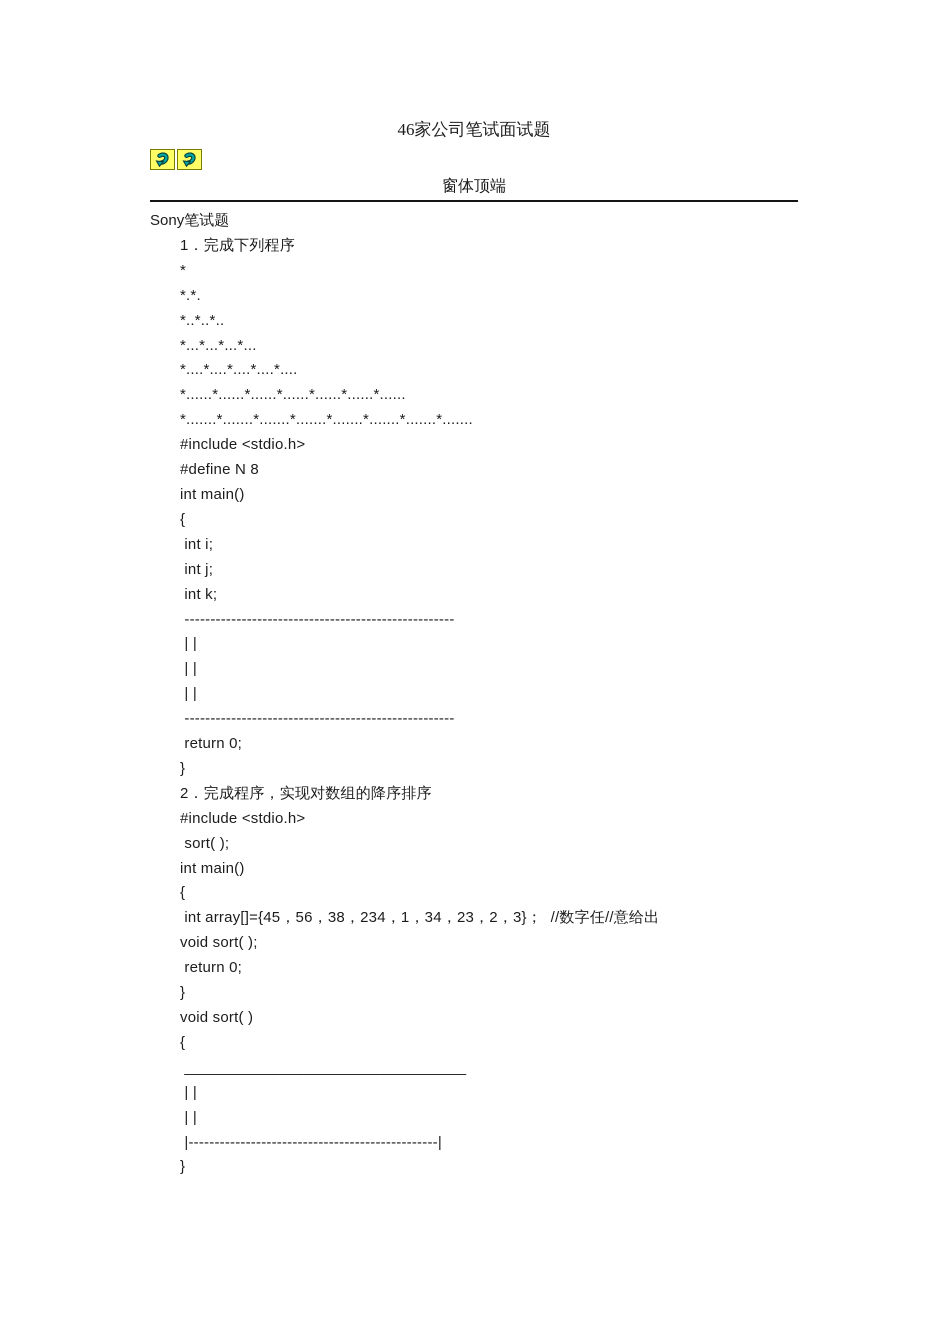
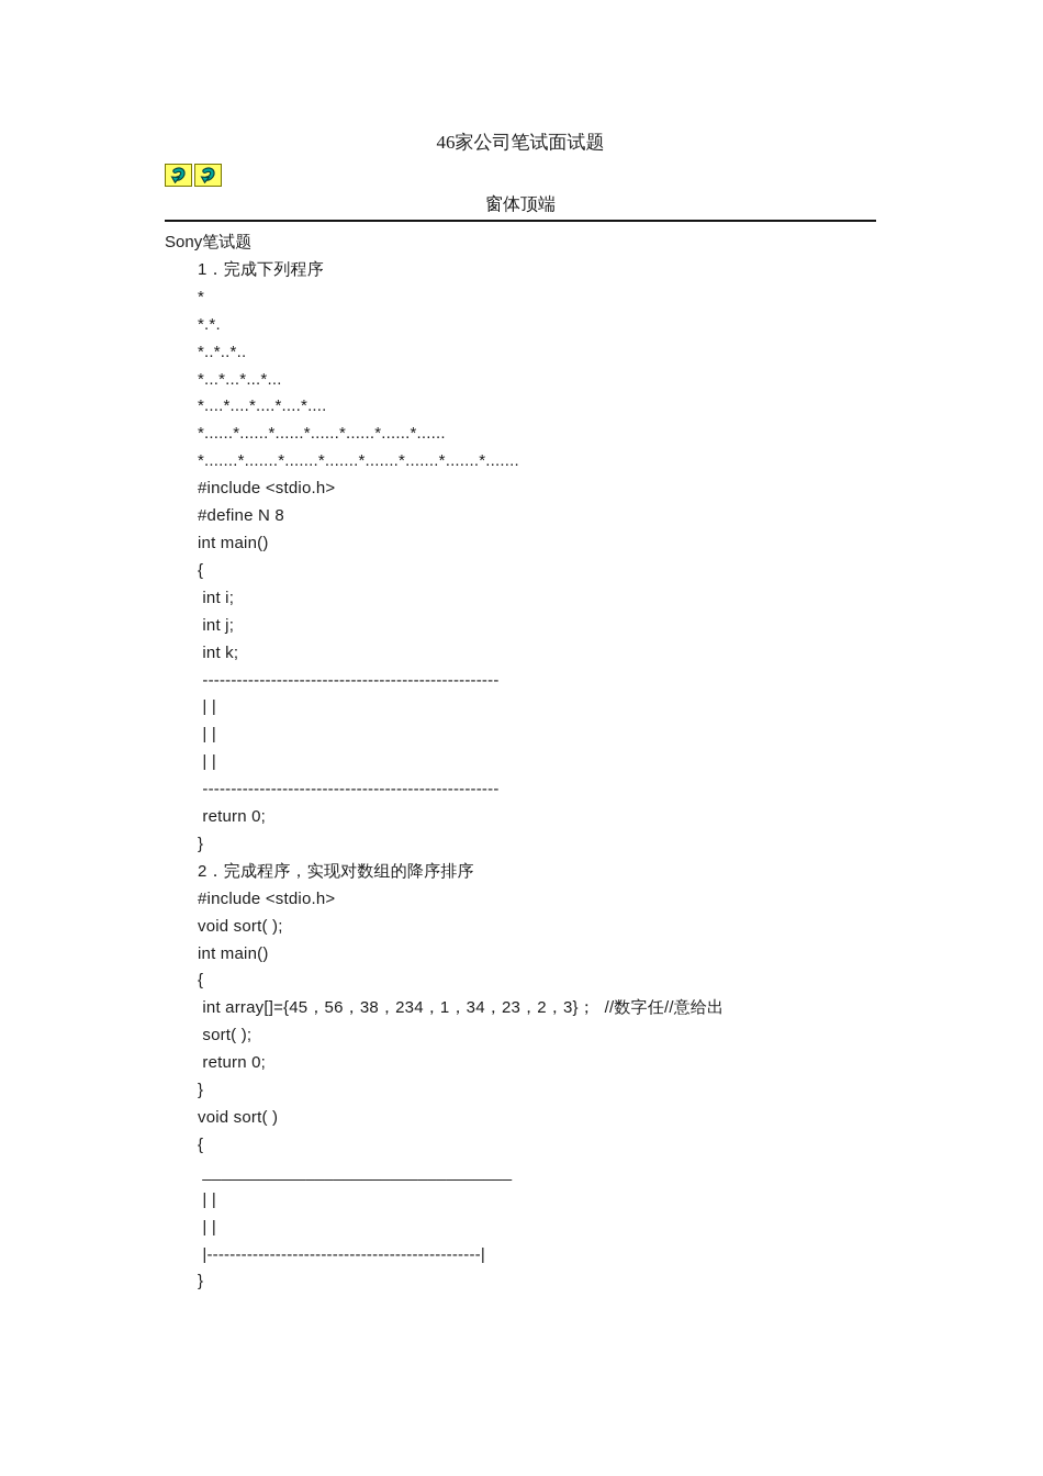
  46家公司笔试面试题
  窗体顶端
  Sony笔试题
  1．完成下列程序
  *
  *.*.
  *..*..*..
  *...*...*...*...
  *....*....*....*....*....
  *......*......*......*......*......*......*......
  *.......*.......*.......*.......*.......*.......*.......*.......
  #include <stdio.h>
  #define N 8
  int main()
  {
  int i;
  int j;
  int k;
  ----------------------------------------------------
  | |
  | |
  | |
  ----------------------------------------------------
  return 0;
  }
  2．完成程序，实现对数组的降序排序
  #include <stdio.h>
- sort( );
+ void sort( );
  int main()
  {
  int array[]={45，56，38，234，1，34，23，2，3}； //数字任//意给出
- void sort( );
+ sort( );
  return 0;
  }
  void sort( )
  {
  _________________________________
  | |
  | |
  |------------------------------------------------|
  }
